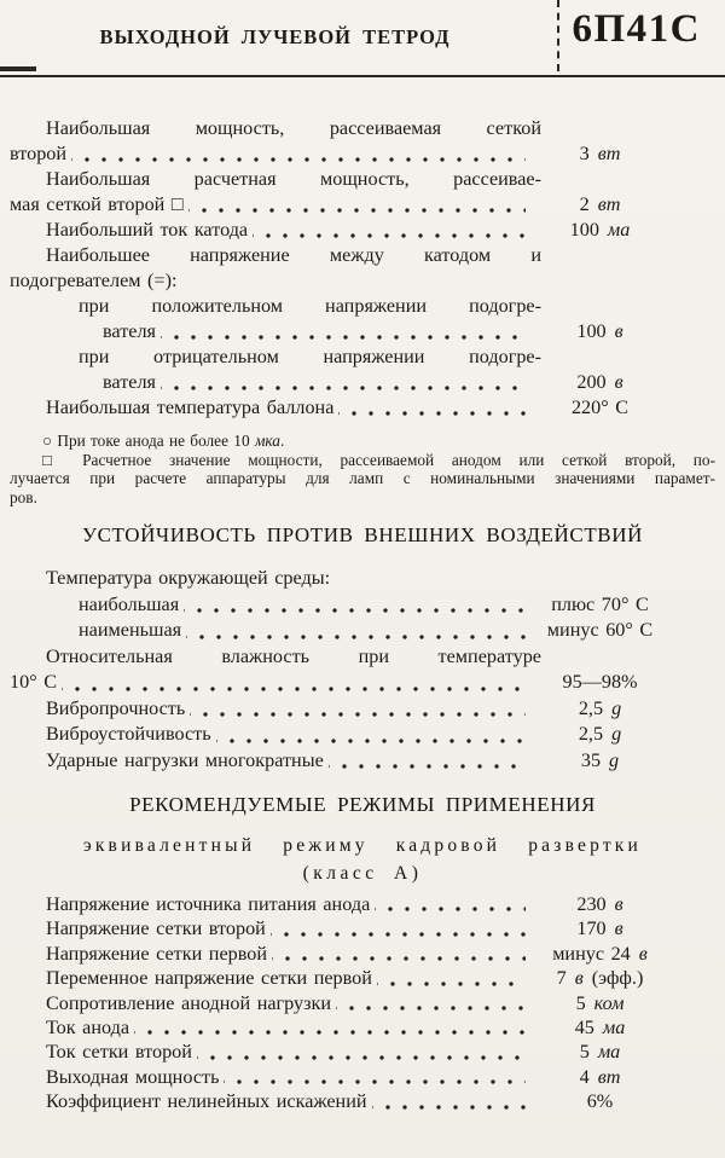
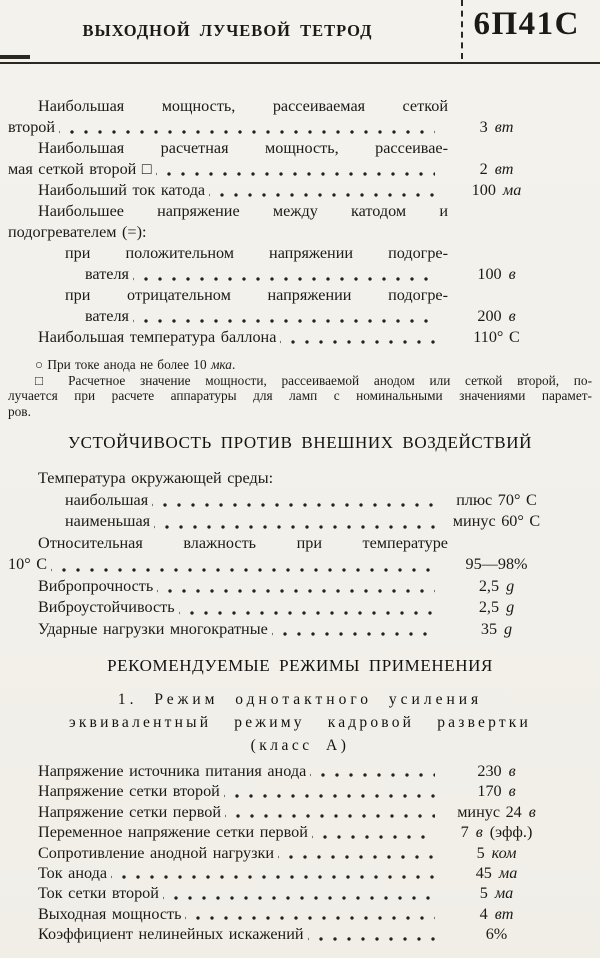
  ВЫХОДНОЙ ЛУЧЕВОЙ ТЕТРОД
  6П41С
  Наибольшая мощность, рассеиваемая сеткой
  второй
  3
  вт
  Наибольшая расчетная мощность, рассеивае-
  мая сеткой второй □
  2
  вт
  Наибольший ток катода
  100
  ма
  Наибольшее напряжение между катодом и
  подогревателем (=):
  при положительном напряжении подогре-
  вателя
  100
  в
  при отрицательном напряжении подогре-
  вателя
  200
  в
  Наибольшая температура баллона
- 220° С
+ 110° С
  ○ При токе анода не более 10 мка.
  □ Расчетное значение мощности, рассеиваемой анодом или сеткой второй, по-
  лучается при расчете аппаратуры для ламп с номинальными значениями парамет-
  ров.
  УСТОЙЧИВОСТЬ ПРОТИВ ВНЕШНИХ ВОЗДЕЙСТВИЙ
  Температура окружающей среды:
  наибольшая
  плюс 70° С
  наименьшая
  минус 60° С
  Относительная влажность при температуре
  10° С
  95—98%
  Вибропрочность
  2,5
  g
  Виброустойчивость
  2,5
  g
  Ударные нагрузки многократные
  35
  g
  РЕКОМЕНДУЕМЫЕ РЕЖИМЫ ПРИМЕНЕНИЯ
+ 1. Режим однотактного усиления
  эквивалентный режиму кадровой развертки
  (класс А)
  Напряжение источника питания анода
  230
  в
  Напряжение сетки второй
  170
  в
  Напряжение сетки первой
  минус 24
  в
  Переменное напряжение сетки первой
  7
  в
  (эфф.)
  Сопротивление анодной нагрузки
  5
  ком
  Ток анода
  45
  ма
  Ток сетки второй
  5
  ма
  Выходная мощность
  4
  вт
  Коэффициент нелинейных искажений
  6%
